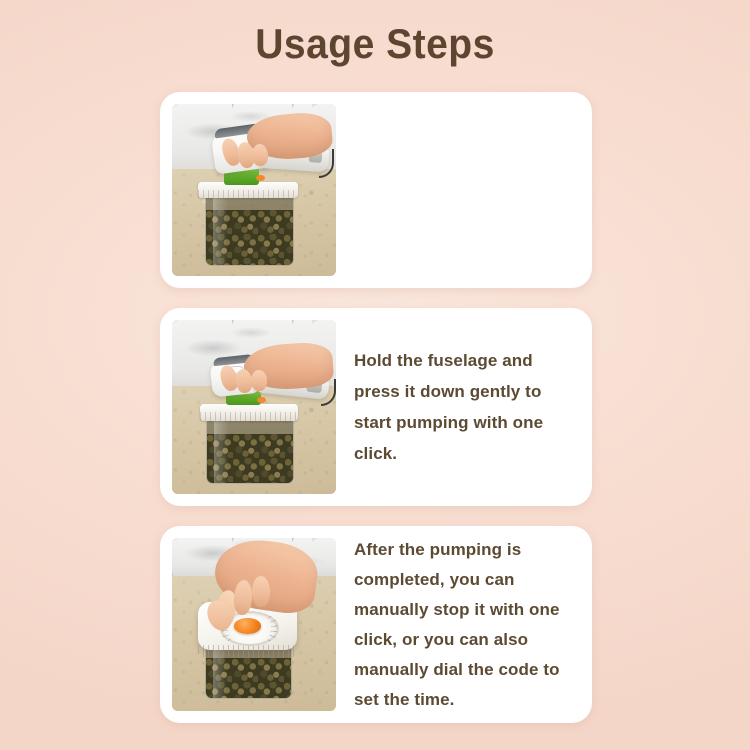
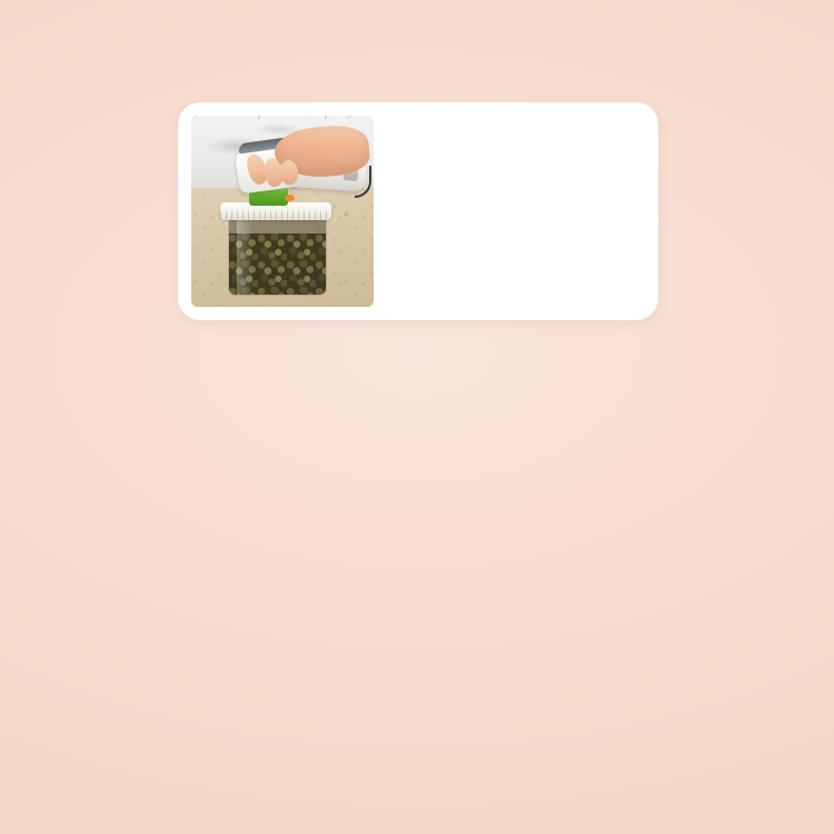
- Usage Steps
- Hold the fuselage and press it down gently to start pumping with one click.
- After the pumping is completed, you can manually stop it with one click, or you can also manually dial the code to set the time.
